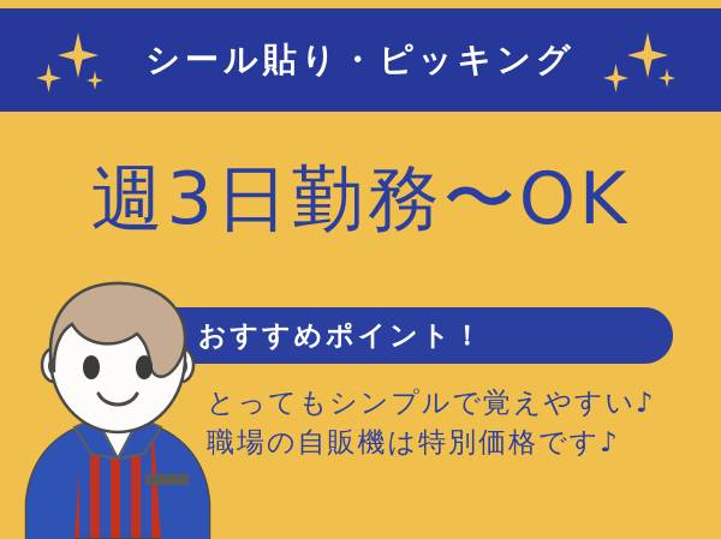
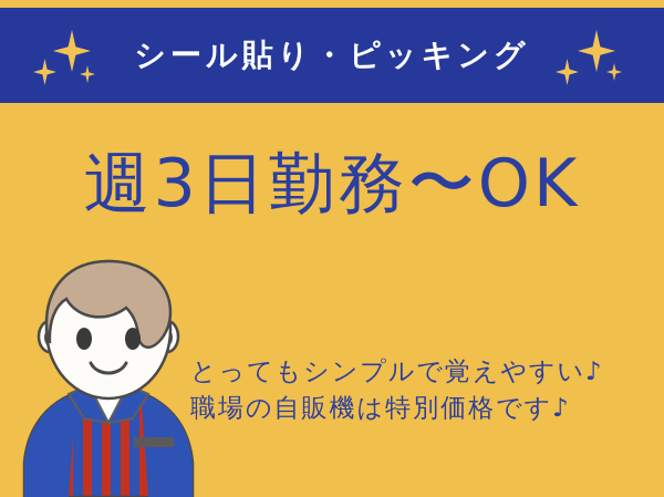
  シール貼り・ピッキング
  週3日勤務〜OK
- おすすめポイント！
  とってもシンプルで覚えやすい♪
  職場の自販機は特別価格です♪
